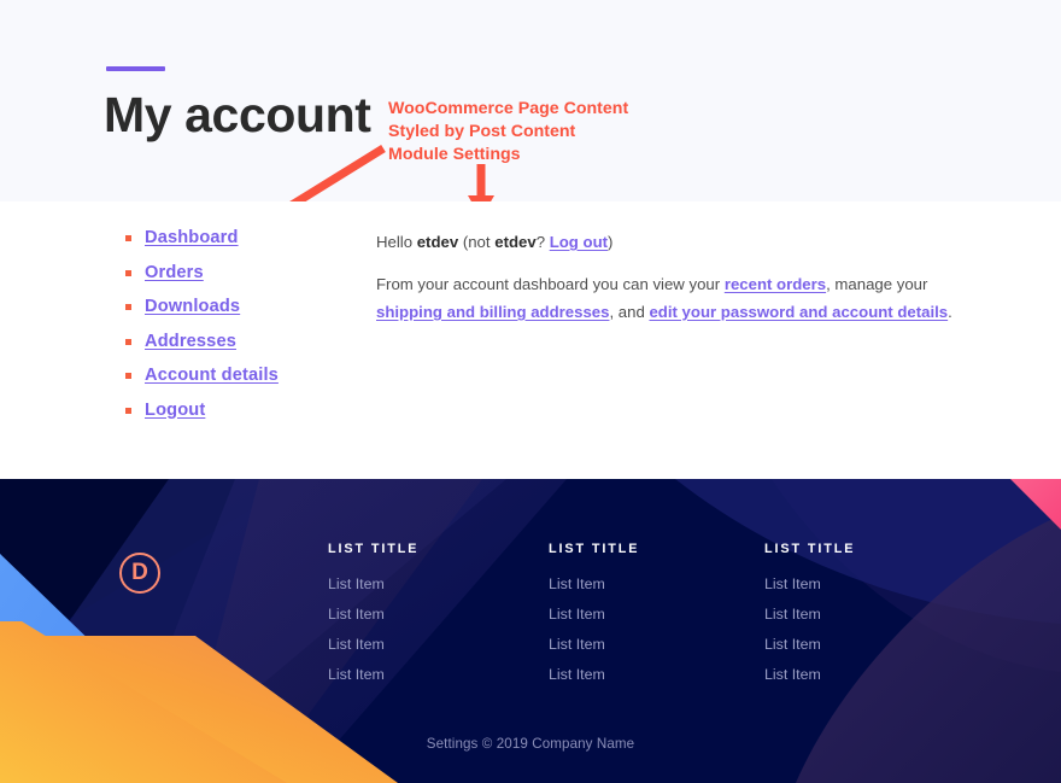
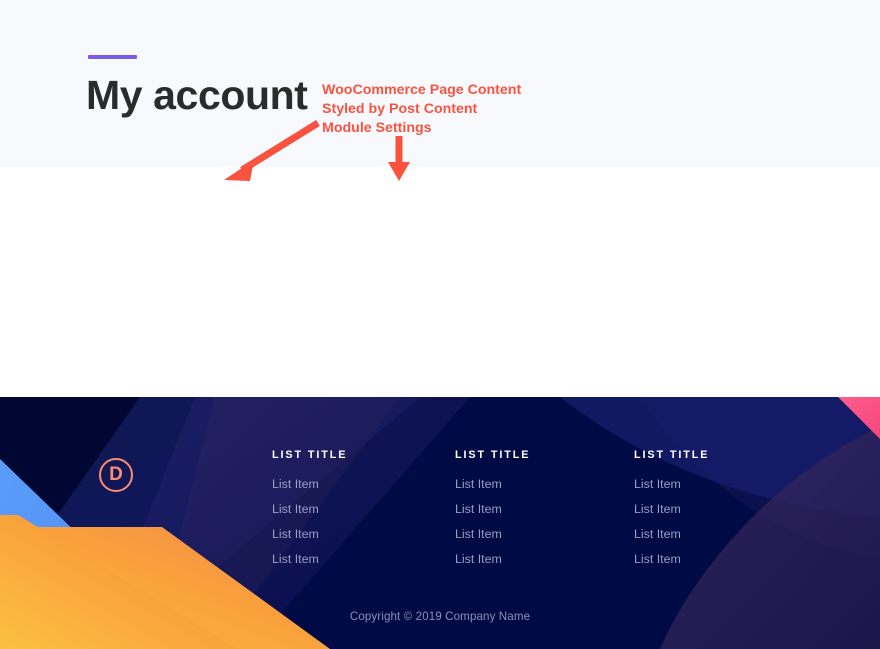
  My account
  WooCommerce Page Content
  Styled by Post Content
  Module Settings
- Dashboard
- Orders
- Downloads
- Addresses
- Account details
- Logout
- Hello etdev (not etdev? Log out)
- From your account dashboard you can view your recent orders, manage your shipping and billing addresses, and edit your password and account details.
  D
  LIST TITLE
  List Item
  List Item
  List Item
  List Item
  LIST TITLE
  List Item
  List Item
  List Item
  List Item
  LIST TITLE
  List Item
  List Item
  List Item
  List Item
- Settings © 2019 Company Name
+ Copyright © 2019 Company Name
